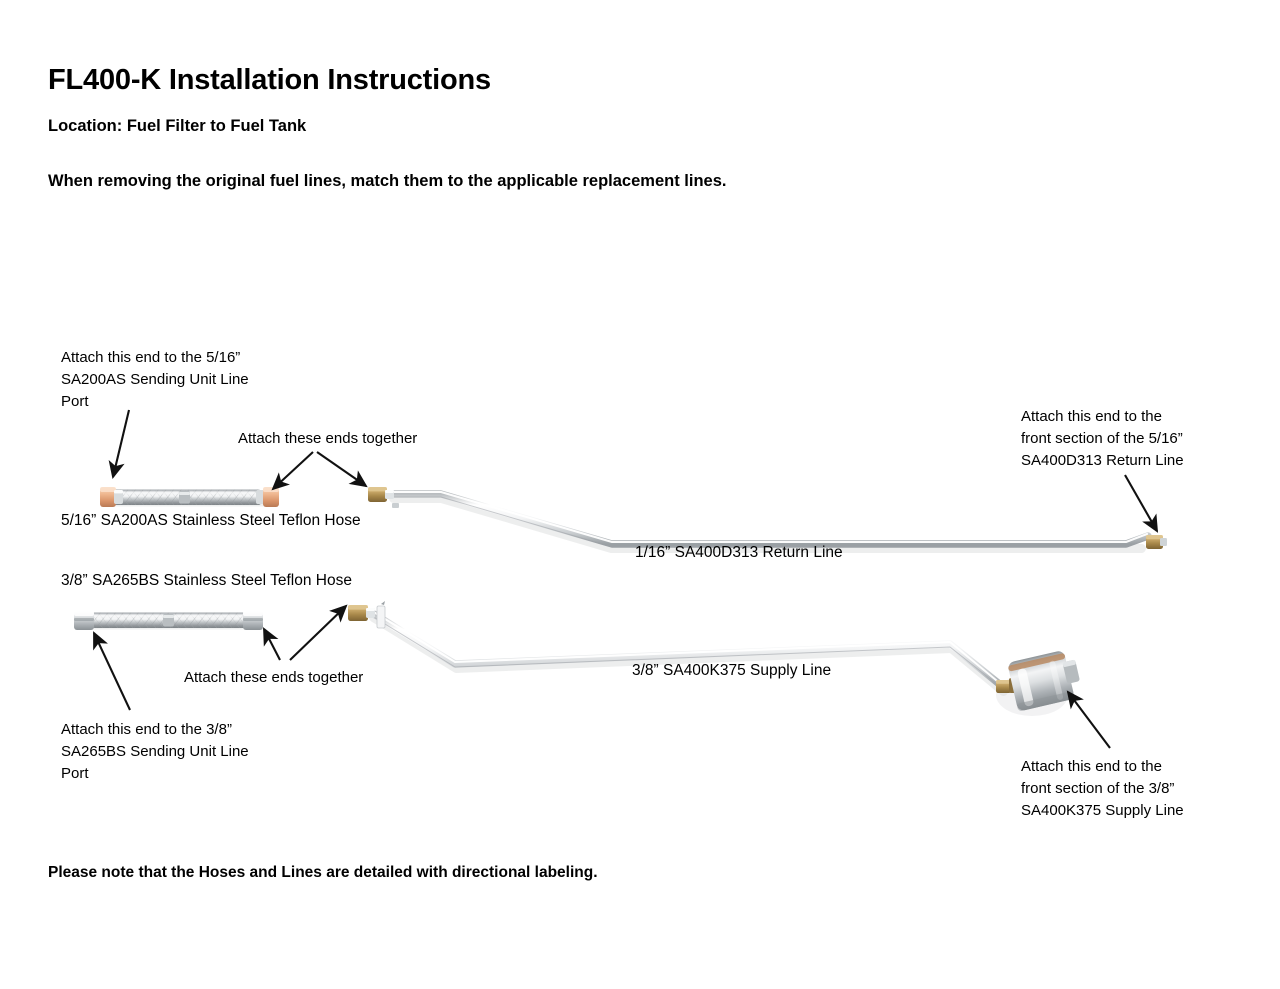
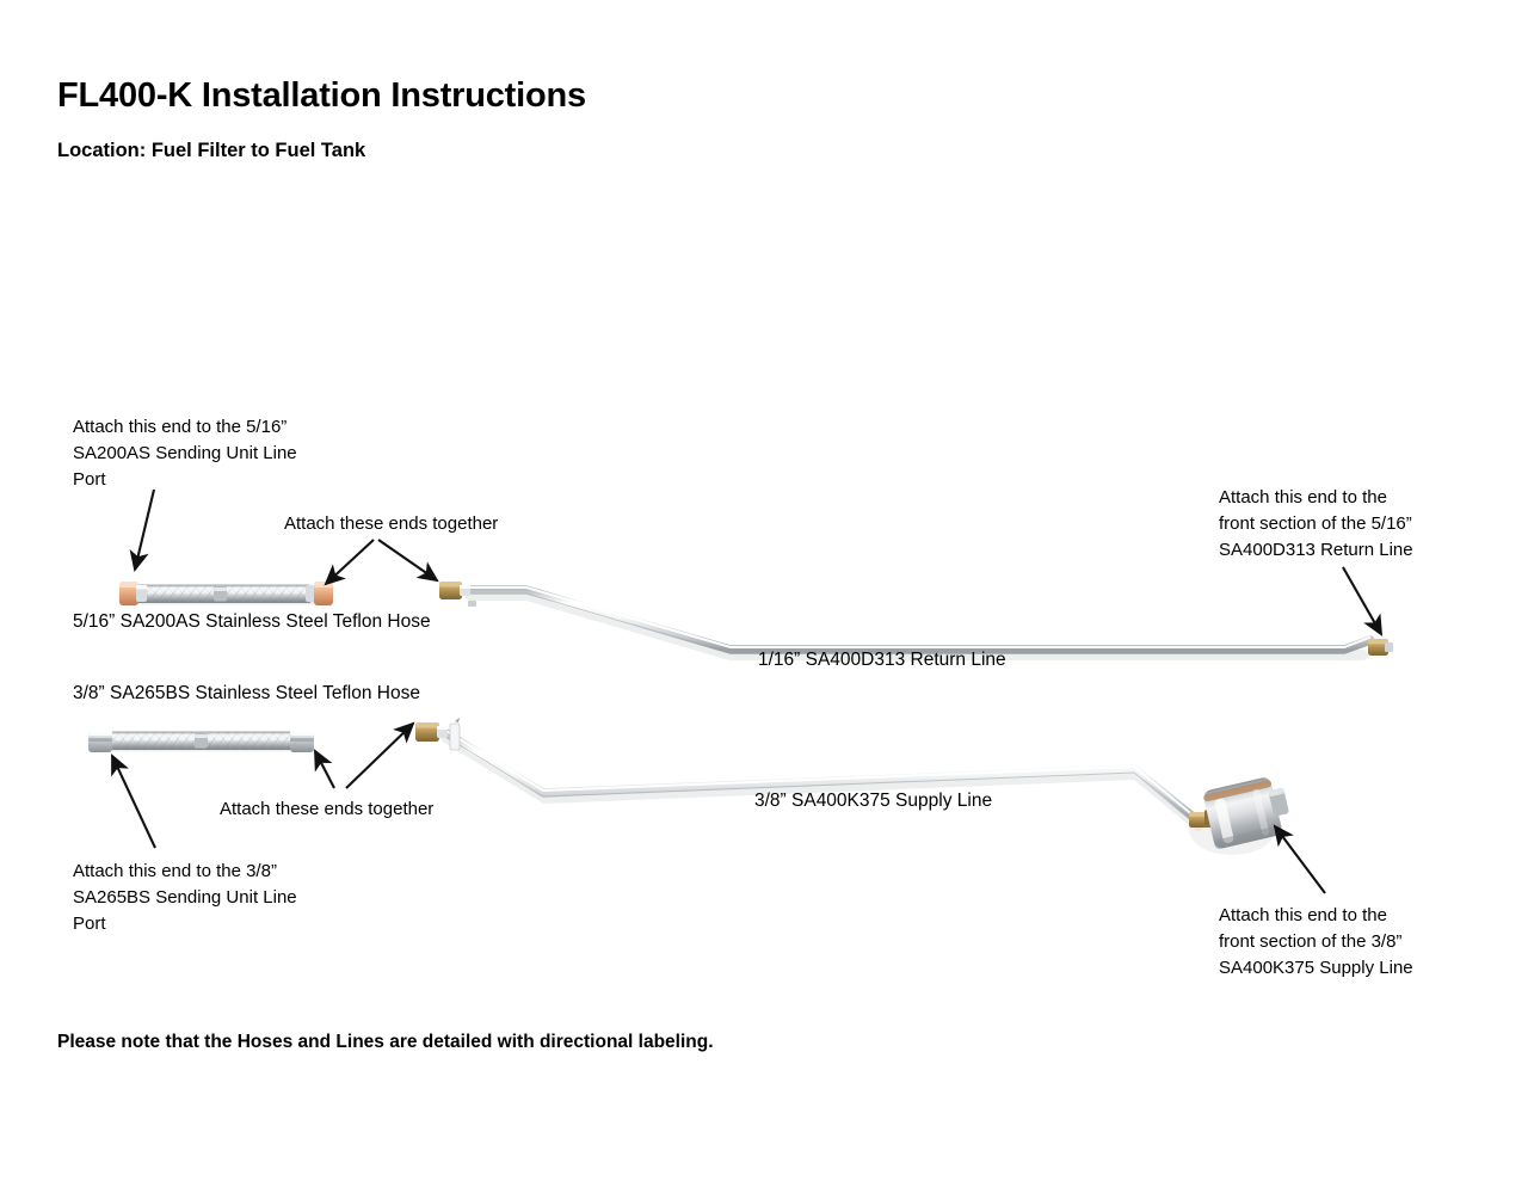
  FL400-K Installation Instructions
  Location: Fuel Filter to Fuel Tank
- When removing the original fuel lines, match them to the applicable replacement lines.
  Attach this end to the 5/16”
  SA200AS Sending Unit Line
  Port
  Attach these ends together
  Attach this end to the
  front section of the 5/16”
  SA400D313 Return Line
  Attach this end to the 3/8”
  SA265BS Sending Unit Line
  Port
  Attach these ends together
  Attach this end to the
  front section of the 3/8”
  SA400K375 Supply Line
  5/16” SA200AS Stainless Steel Teflon Hose
  3/8” SA265BS Stainless Steel Teflon Hose
  1/16” SA400D313 Return Line
  3/8” SA400K375 Supply Line
  Please note that the Hoses and Lines are detailed with directional labeling.
